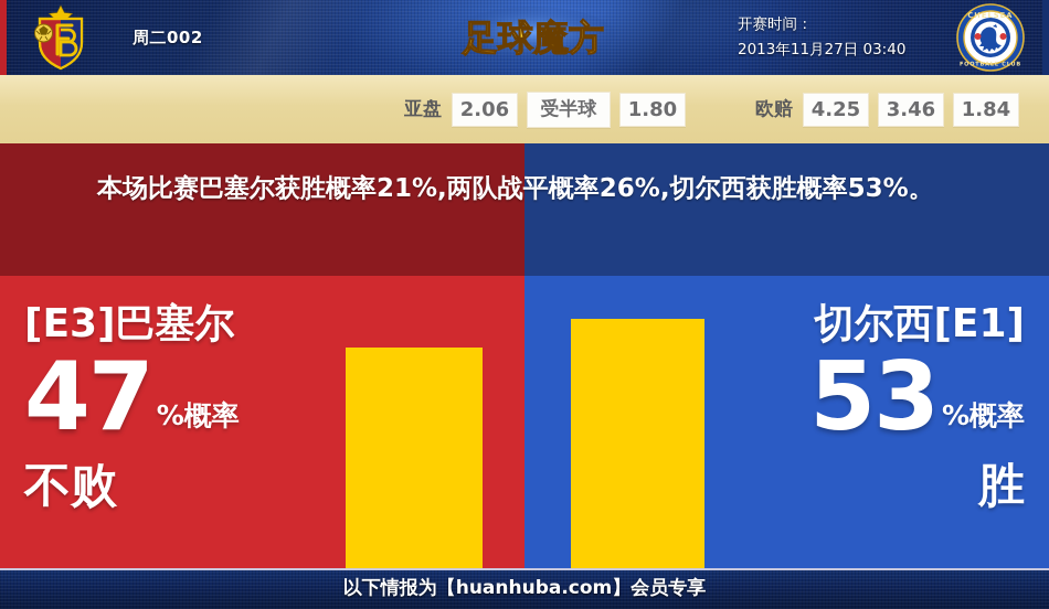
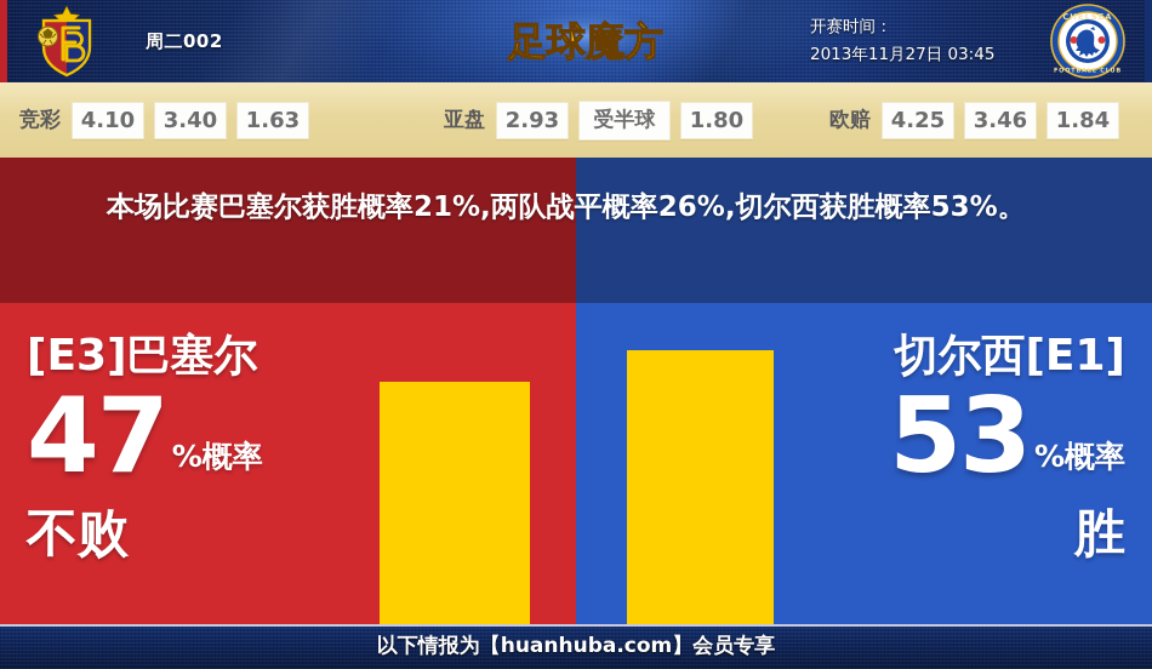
  周二002
  足球魔方
  开赛时间：
- 2013年11月27日 03:40
+ 2013年11月27日 03:45
  CHELSEA
+ 竞彩
+ 4.10
+ 3.40
+ 1.63
  亚盘
- 2.06
+ 2.93
  受半球
  1.80
  欧赔
  4.25
  3.46
  1.84
  [E3]巴塞尔
  47
  %概率
  不败
  切尔西[E1]
  53
  %概率
  胜
  本场比赛巴塞尔获胜概率21%,两队战平概率26%,切尔西获胜概率53%。
  以下情报为【huanhuba.com】会员专享
